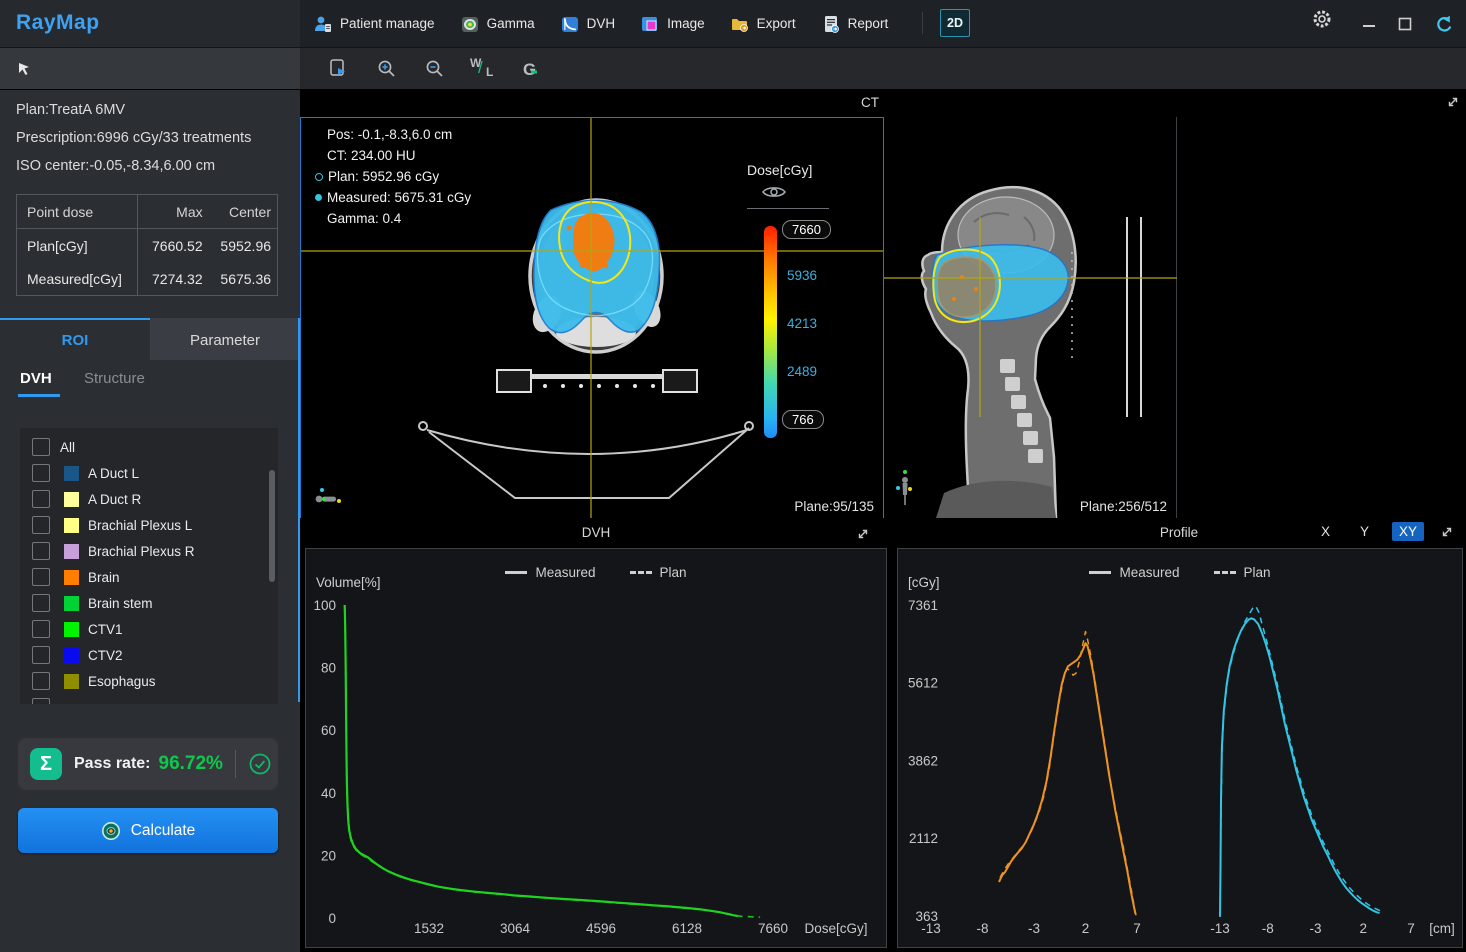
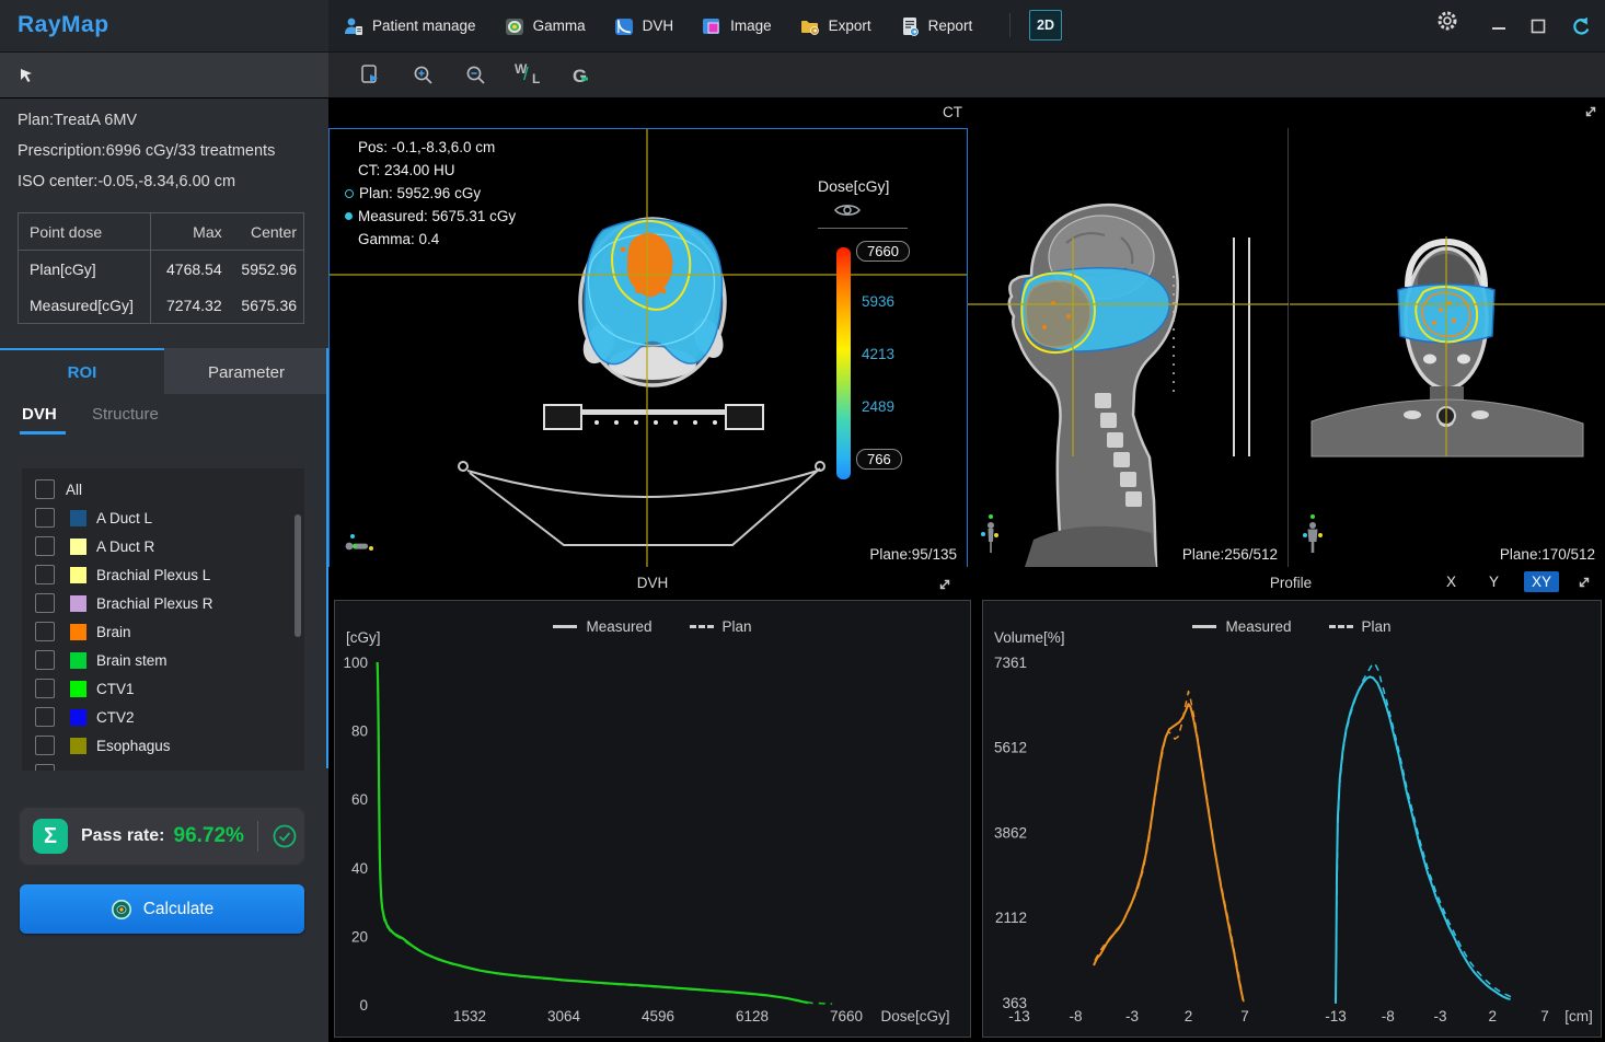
  RayMap
  Patient manage
  Gamma
  DVH
  Image
  Export
  Report
  2D
  W
  /
  L
  G
  Plan:TreatA 6MV
  Prescription:6996 cGy/33 treatments
  ISO center:-0.05,-8.34,6.00 cm
  Point dose
  Max
  Center
  Plan[cGy]
- 7660.52
+ 4768.54
  5952.96
  Measured[cGy]
  7274.32
  5675.36
  ROI
  Parameter
  DVH
  Structure
  All
  A Duct L
  A Duct R
  Brachial Plexus L
  Brachial Plexus R
  Brain
  Brain stem
  CTV1
  CTV2
  Esophagus
  Σ
  Pass rate:
  96.72%
  Calculate
  CT
  Pos: -0.1,-8.3,6.0 cm
  CT: 234.00 HU
  Plan: 5952.96 cGy
  Measured: 5675.31 cGy
  Gamma: 0.4
  Dose[cGy]
  7660
  5936
  4213
  2489
  766
  Plane:95/135
  Plane:256/512
+ Plane:170/512
  DVH
  Measured
  Plan
- Volume[%]
+ [cGy]
  100
  80
  60
  40
  20
  0
  1532
  3064
  4596
  6128
  7660
  Dose[cGy]
  Profile
  X
  Y
  XY
  Measured
  Plan
- [cGy]
+ Volume[%]
  7361
  5612
  3862
  2112
  363
  -13
  -8
  -3
  2
  7
  -13
  -8
  -3
  2
  7
  [cm]
